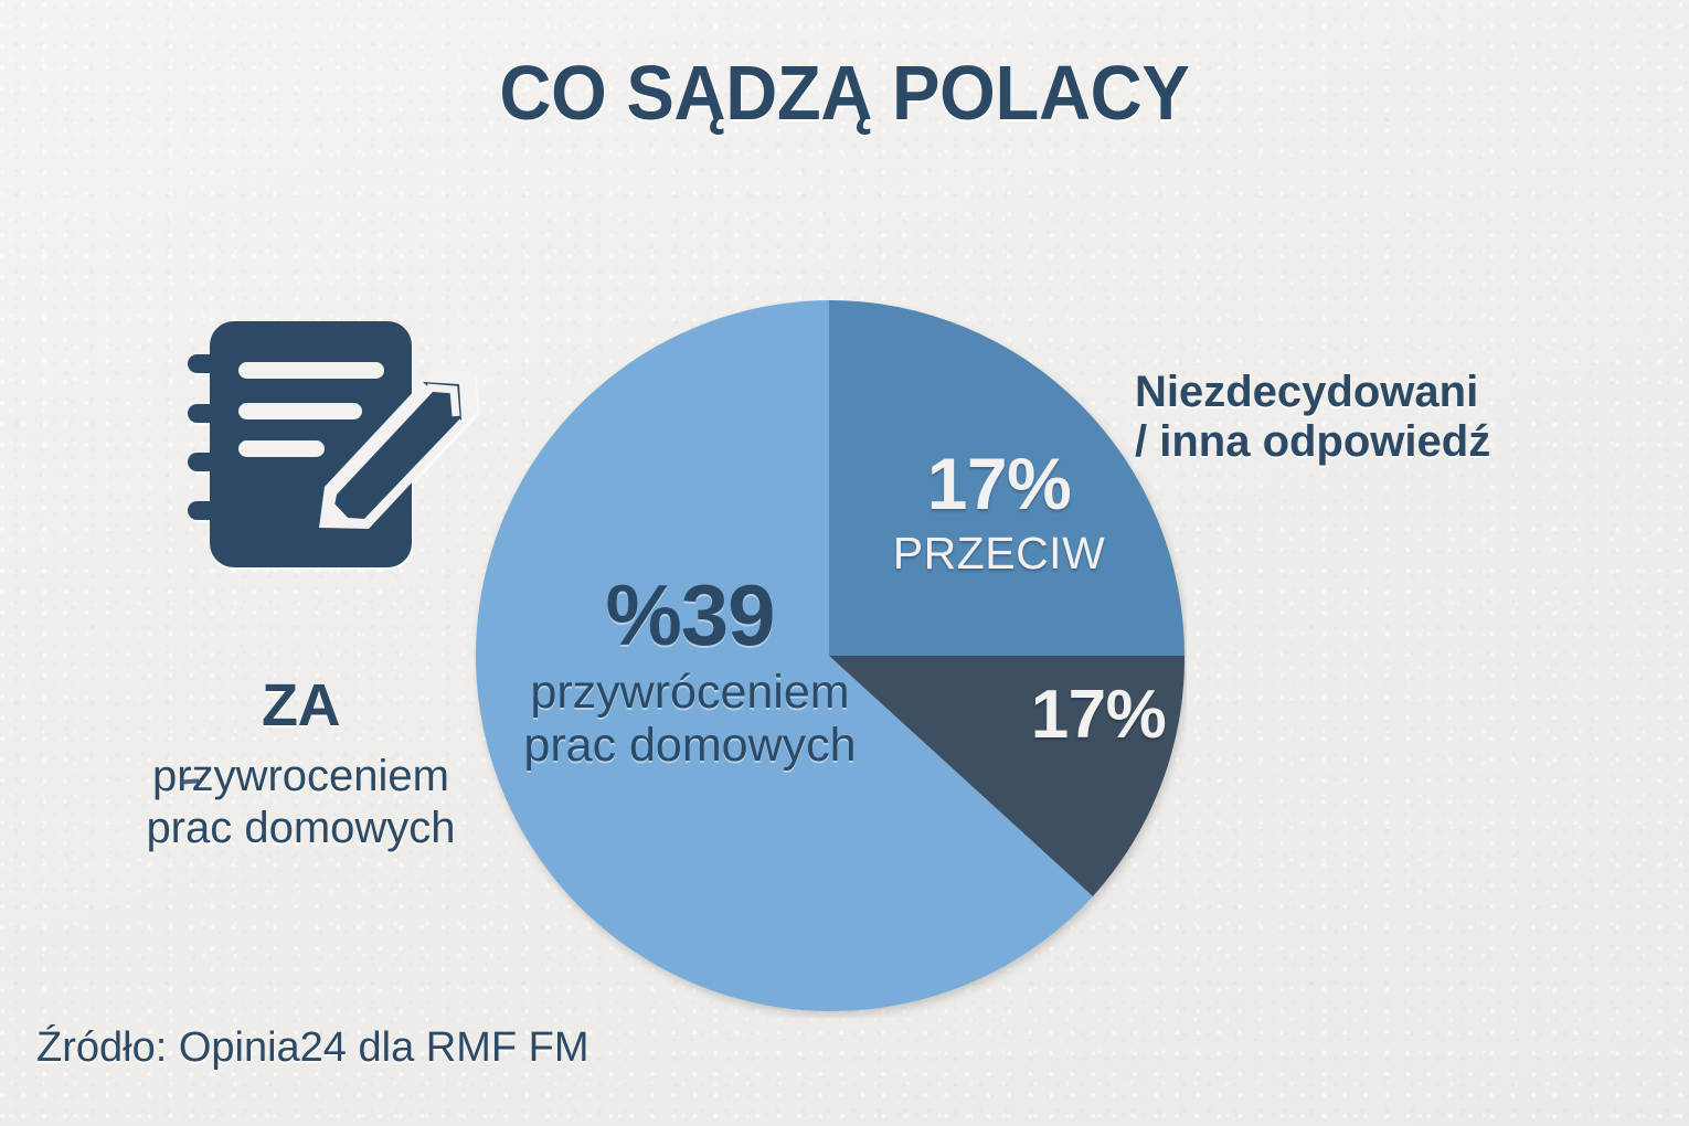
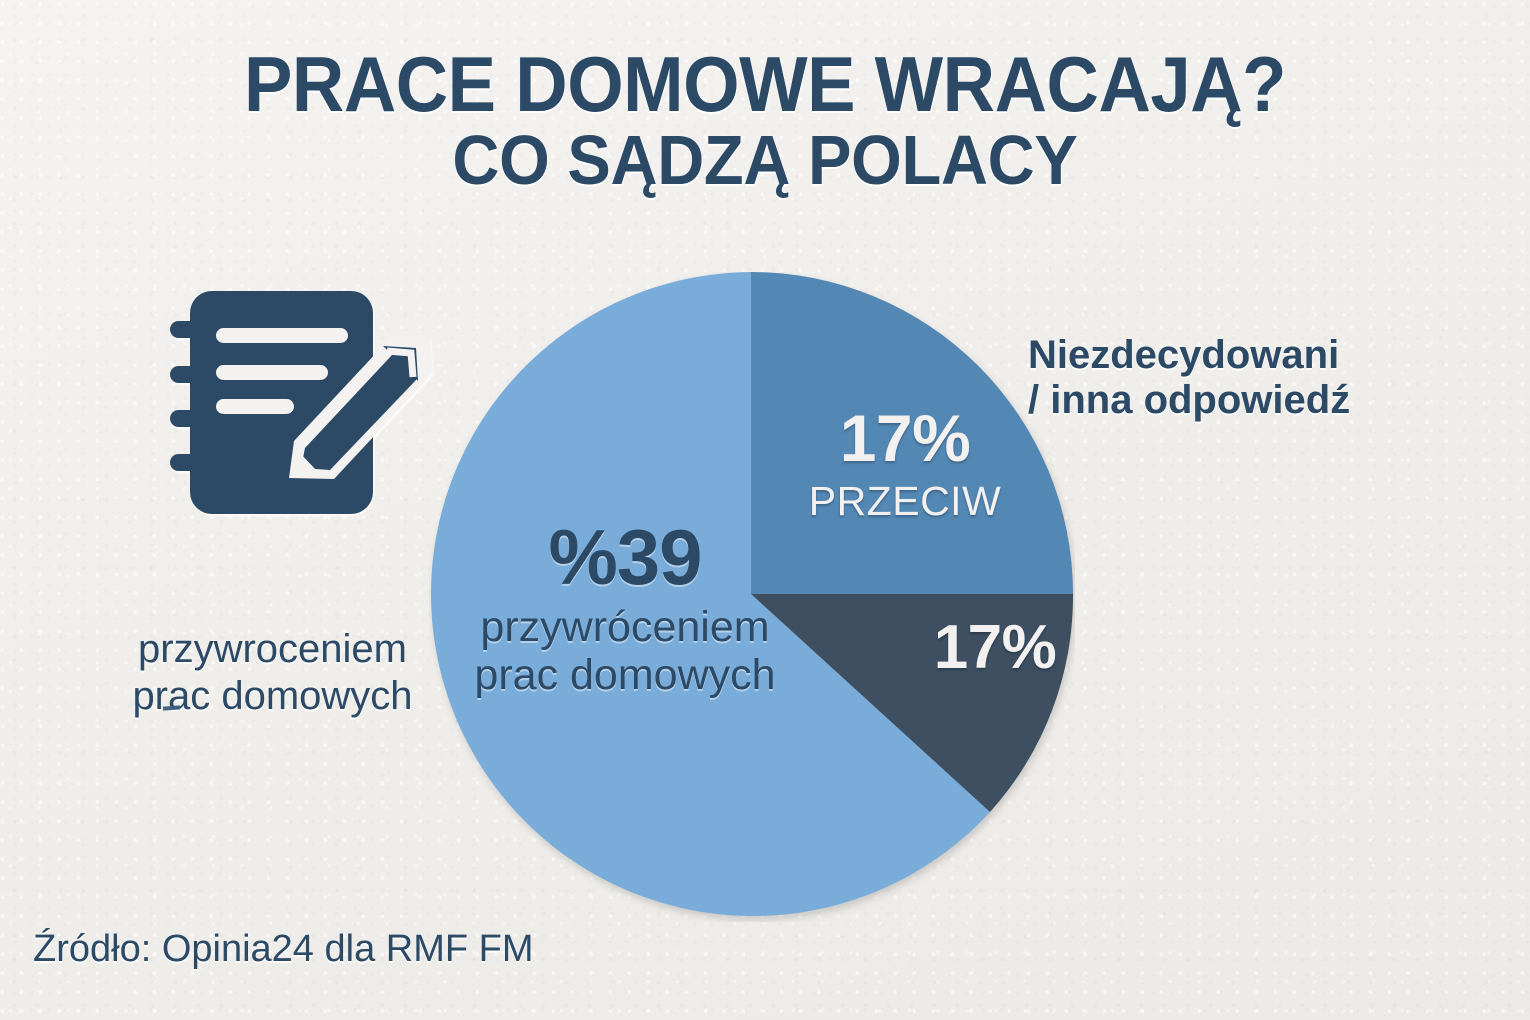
+ PRACE DOMOWE WRACAJĄ?
  CO SĄDZĄ POLACY
  %39
  przywróceniem
  prac domowych
  17%
  PRZECIW
  17%
  Niezdecydowani
  / inna odpowiedź
- ZA
  przywroceniem
  prac domowych
  Źródło: Opinia24 dla RMF FM
